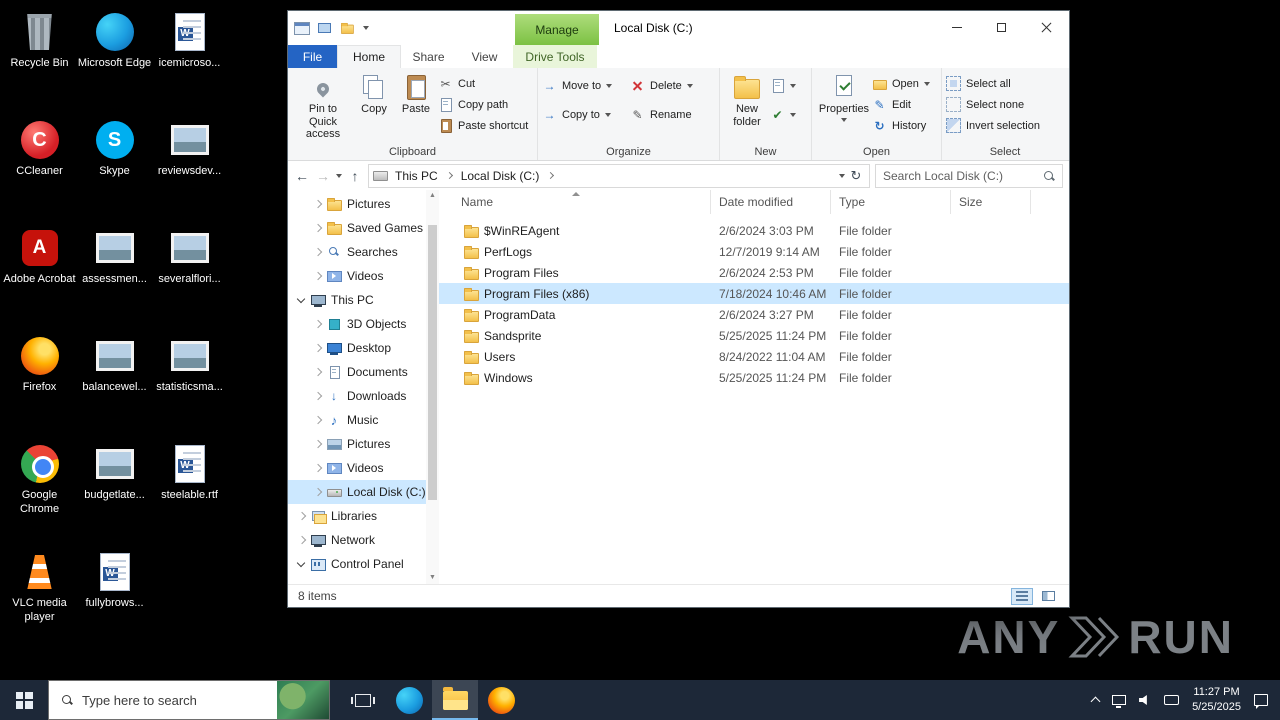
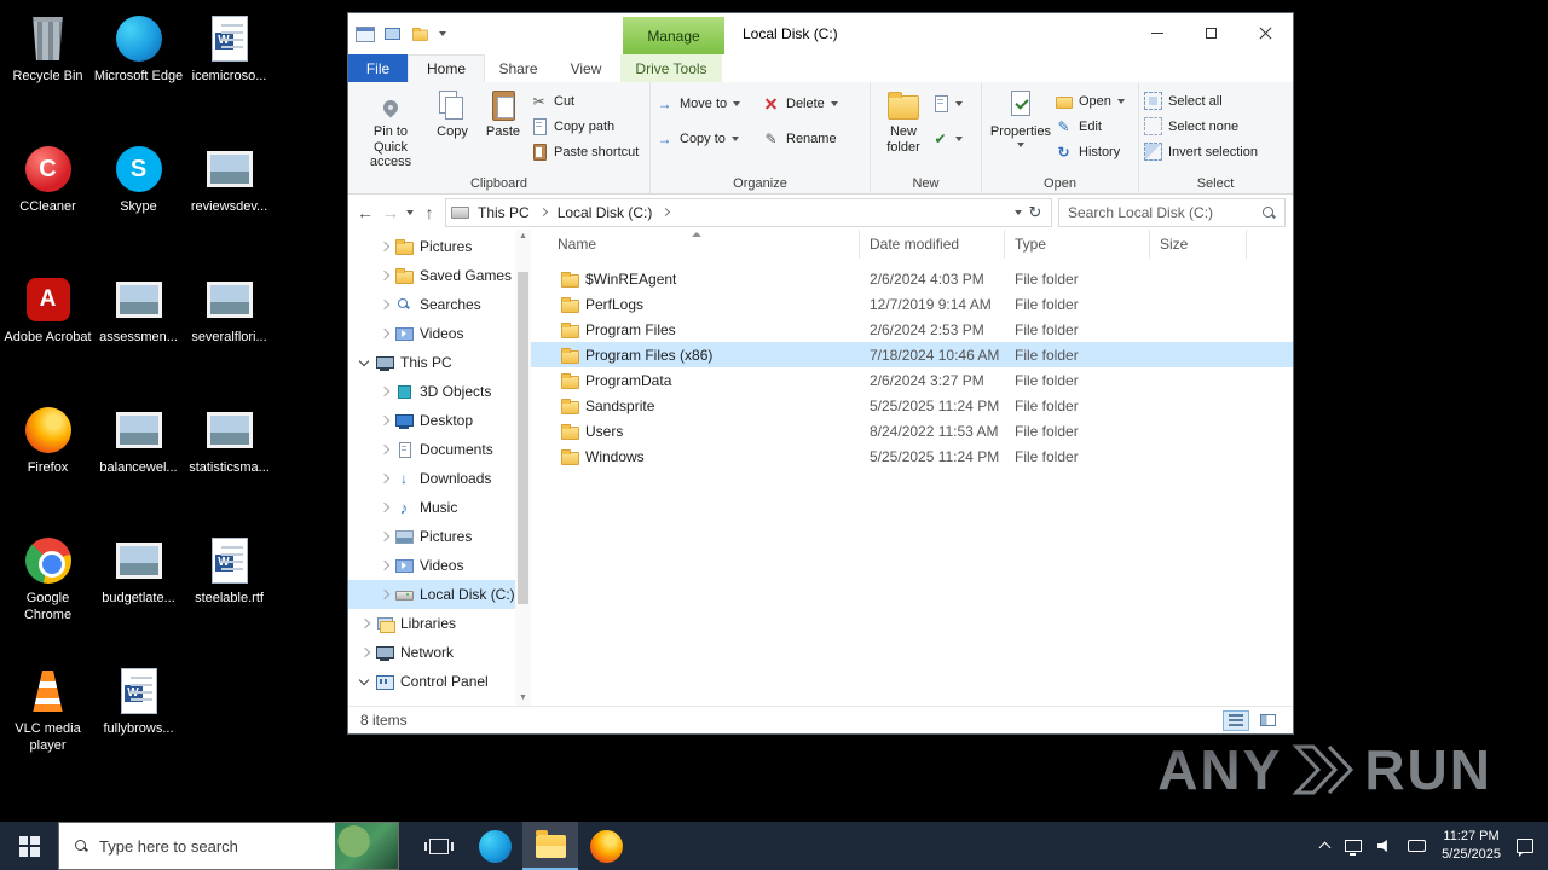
  Recycle Bin
  Microsoft Edge
  icemicroso...
  CCleaner
  Skype
  reviewsdev...
  Adobe Acrobat
  assessmen...
  severalflori...
  Firefox
  balancewel...
  statisticsma...
  Google Chrome
  budgetlate...
  steelable.rtf
  VLC media player
  fullybrows...
  Manage
  Local Disk (C:)
  File
  Home
  Share
  View
  Drive Tools
  Pin to Quick access
  Copy
  Paste
  Cut
  Copy path
  Paste shortcut
  Clipboard
  Move to
  Copy to
  Delete
  Rename
  Organize
  New folder
  New
  Properties
  Open
  Edit
  History
  Open
  Select all
  Select none
  Invert selection
  Select
  This PC
  Local Disk (C:)
  Search Local Disk (C:)
  Pictures
  Saved Games
  Searches
  Videos
  This PC
  3D Objects
  Desktop
  Documents
  Downloads
  Music
  Pictures
  Videos
  Local Disk (C:)
  Libraries
  Network
  Control Panel
  Name
  Date modified
  Type
  Size
  $WinREAgent
- 2/6/2024 3:03 PM
+ 2/6/2024 4:03 PM
  File folder
  PerfLogs
  12/7/2019 9:14 AM
  File folder
  Program Files
  2/6/2024 2:53 PM
  File folder
  Program Files (x86)
  7/18/2024 10:46 AM
  File folder
  ProgramData
  2/6/2024 3:27 PM
  File folder
  Sandsprite
  5/25/2025 11:24 PM
  File folder
  Users
- 8/24/2022 11:04 AM
+ 8/24/2022 11:53 AM
  File folder
  Windows
  5/25/2025 11:24 PM
  File folder
  8 items
  ANY
  RUN
  Type here to search
  11:27 PM
  5/25/2025
